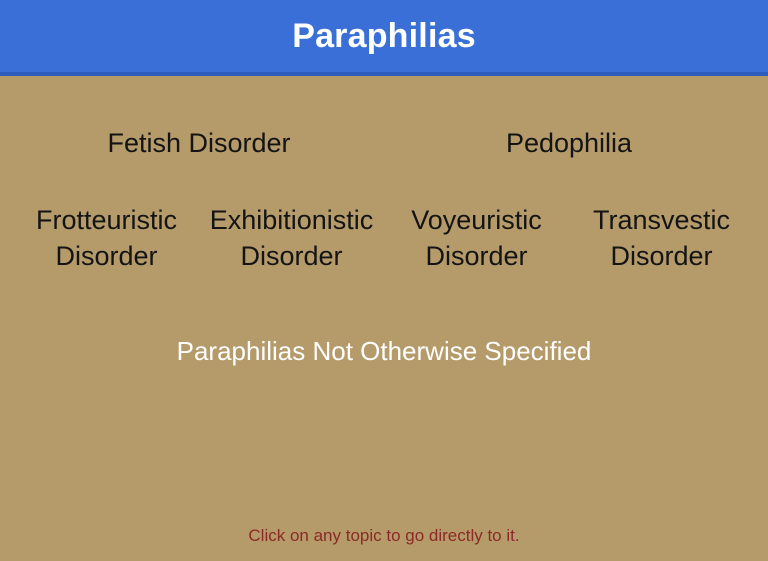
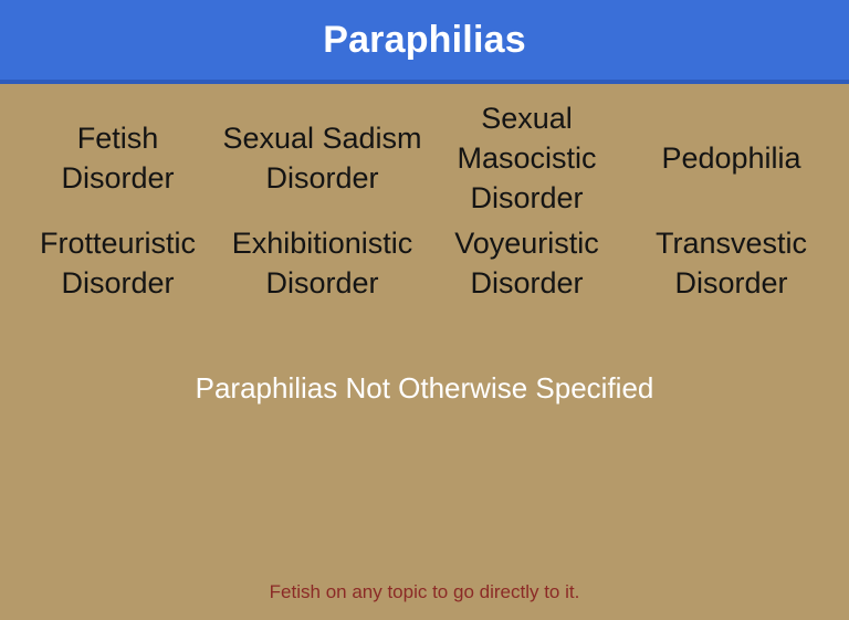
  Paraphilias
  Fetish Disorder
+ Sexual Sadism Disorder
+ Sexual Masocistic Disorder
  Pedophilia
  Frotteuristic Disorder
  Exhibitionistic Disorder
  Voyeuristic Disorder
  Transvestic Disorder
  Paraphilias Not Otherwise Specified
- Click on any topic to go directly to it.
+ Fetish on any topic to go directly to it.
